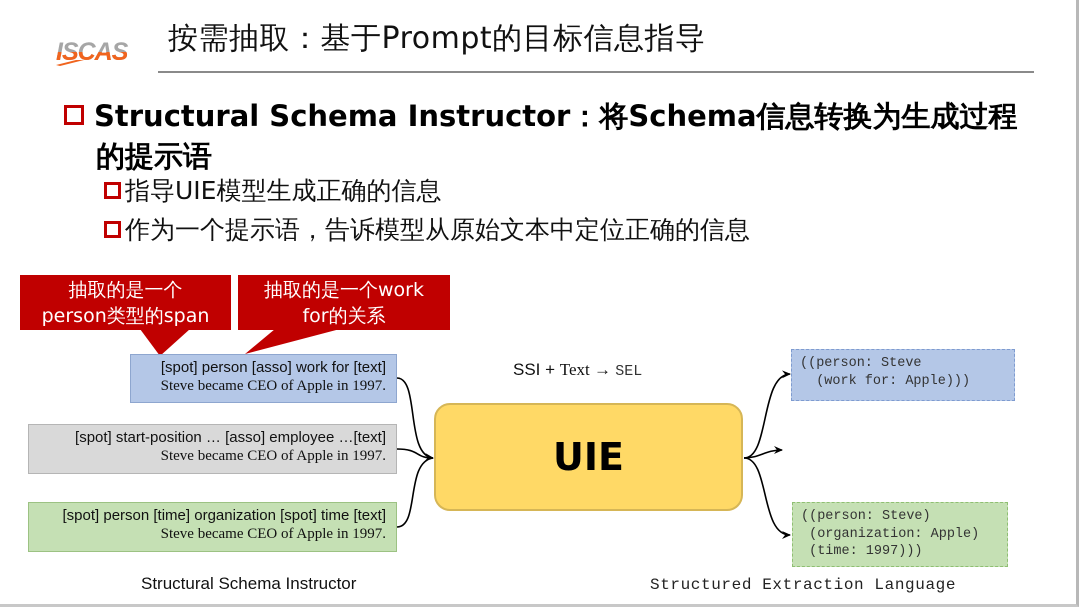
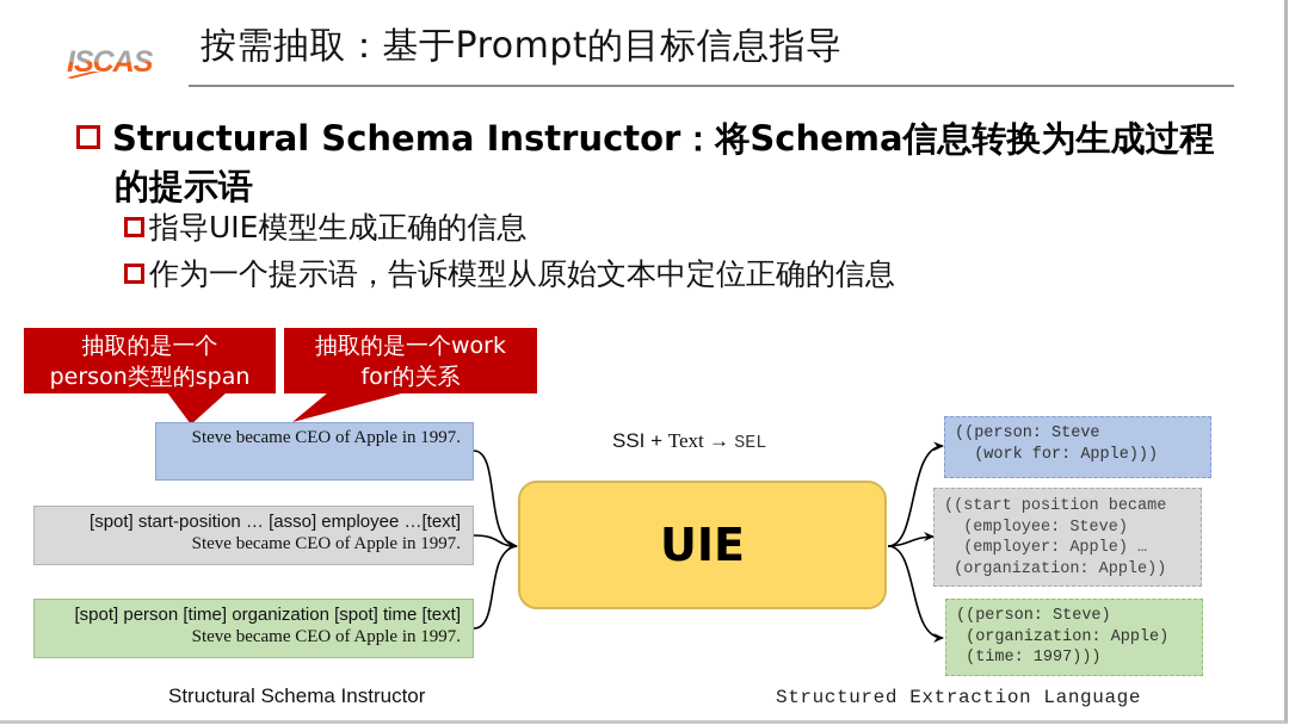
  ISCAS
  按需抽取：基于Prompt的目标信息指导
  Structural Schema Instructor：将Schema信息转换为生成过程
  的提示语
  指导UIE模型生成正确的信息
  作为一个提示语，告诉模型从原始文本中定位正确的信息
  抽取的是一个
  person类型的span
  抽取的是一个work
  for的关系
- [spot] person [asso] work for [text]
  Steve became CEO of Apple in 1997.
  [spot] start-position … [asso] employee …[text]
  Steve became CEO of Apple in 1997.
  [spot] person [time] organization [spot] time [text]
  Steve became CEO of Apple in 1997.
  SSI + Text → SEL
  UIE
  ((person: Steve
  (work for: Apple)))
+ ((start position became
+ (employee: Steve)
+ (employer: Apple) …
+ (organization: Apple))
  ((person: Steve)
  (organization: Apple)
  (time: 1997)))
  Structural Schema Instructor
  Structured Extraction Language
